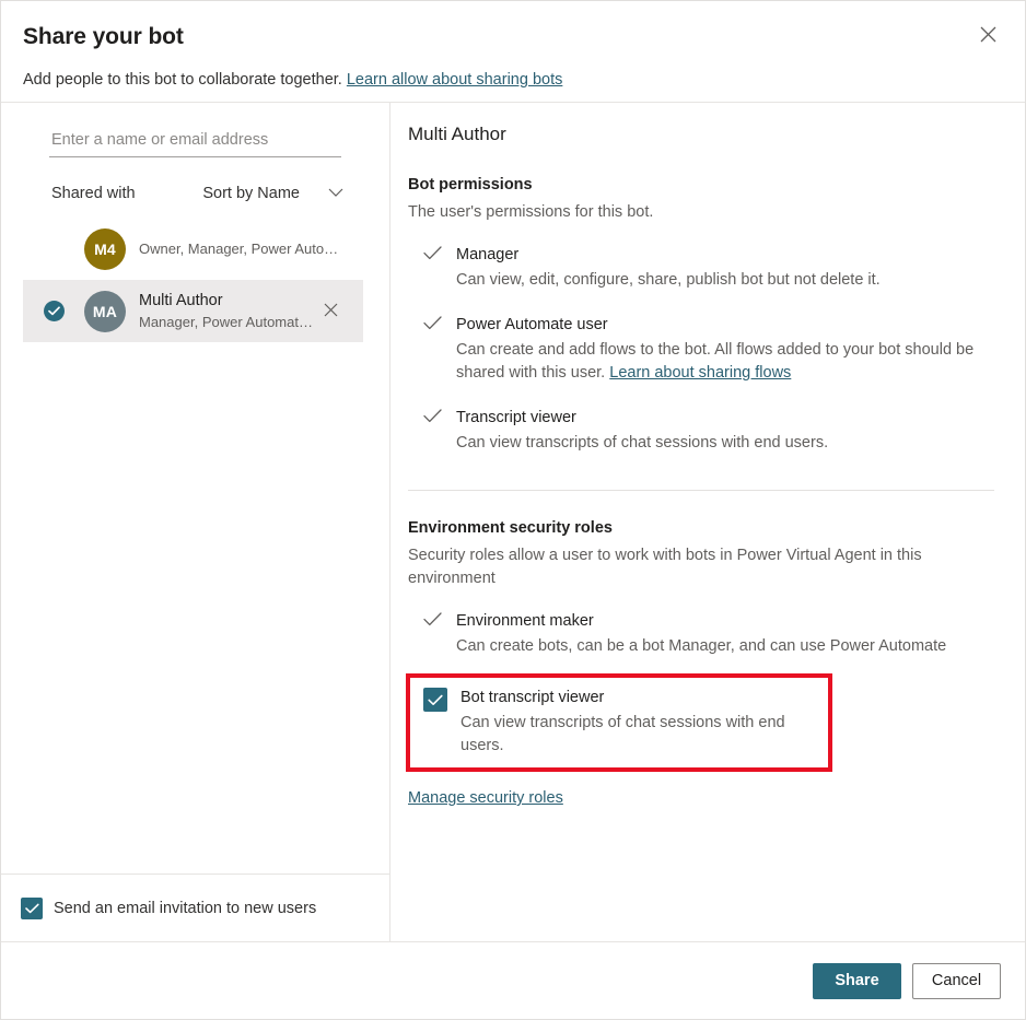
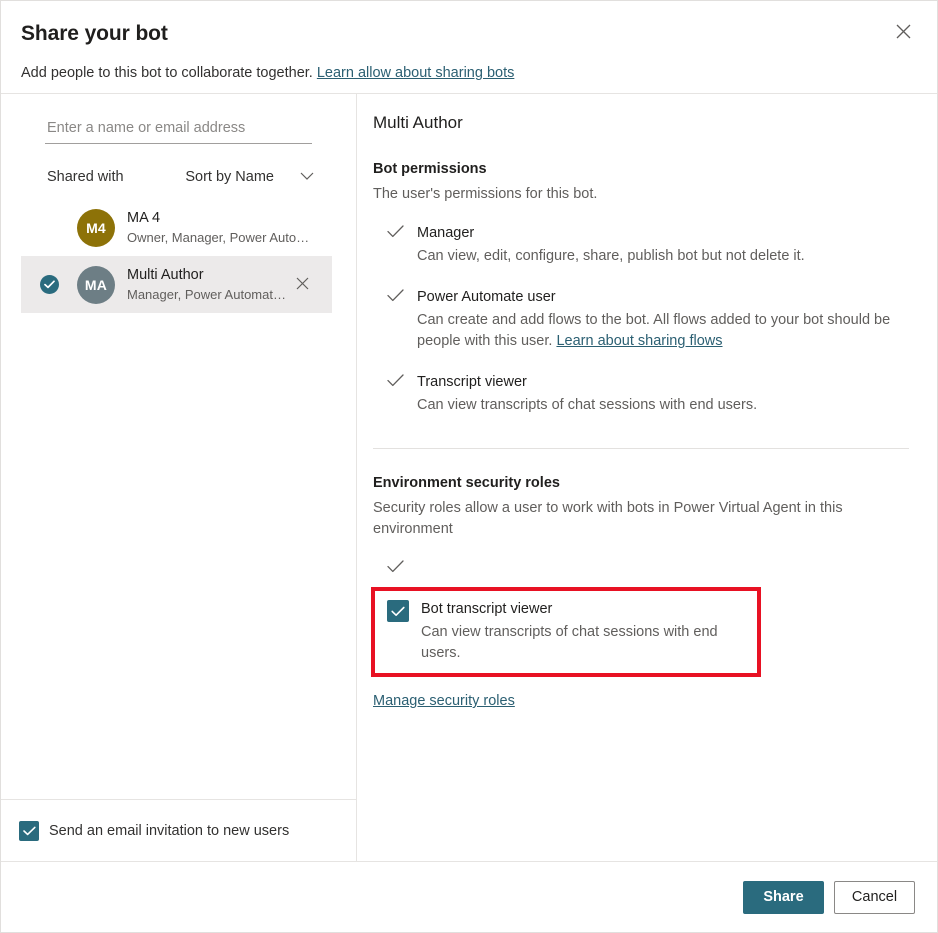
  Share your bot
  Add people to this bot to collaborate together. Learn allow about sharing bots
  Enter a name or email address
  Shared with
  Sort by Name
  M4
+ MA 4
  Owner, Manager, Power Automat
  MA
  Multi Author
  Manager, Power Automate u
  Send an email invitation to new users
  Multi Author
  Bot permissions
  The user's permissions for this bot.
  Manager
  Can view, edit, configure, share, publish bot but not delete it.
  Power Automate user
- Can create and add flows to the bot. All flows added to your bot should be shared with this user. Learn about sharing flows
+ Can create and add flows to the bot. All flows added to your bot should be people with this user. Learn about sharing flows
  Transcript viewer
  Can view transcripts of chat sessions with end users.
  Environment security roles
  Security roles allow a user to work with bots in Power Virtual Agent in this environment
- Environment maker
- Can create bots, can be a bot Manager, and can use Power Automate
  Bot transcript viewer
  Can view transcripts of chat sessions with end users.
  Manage security roles
  Share
  Cancel
